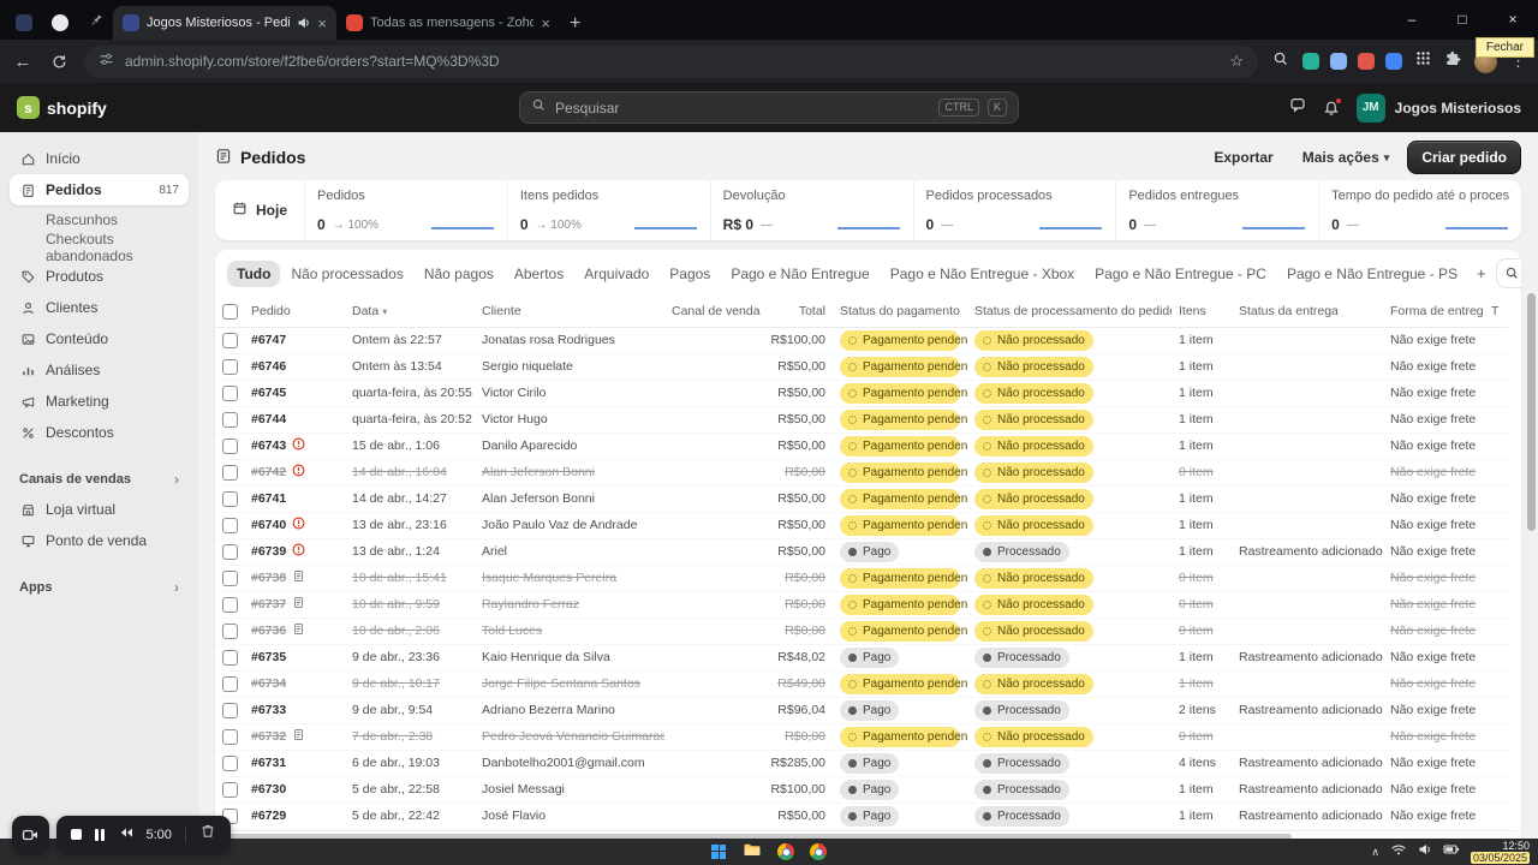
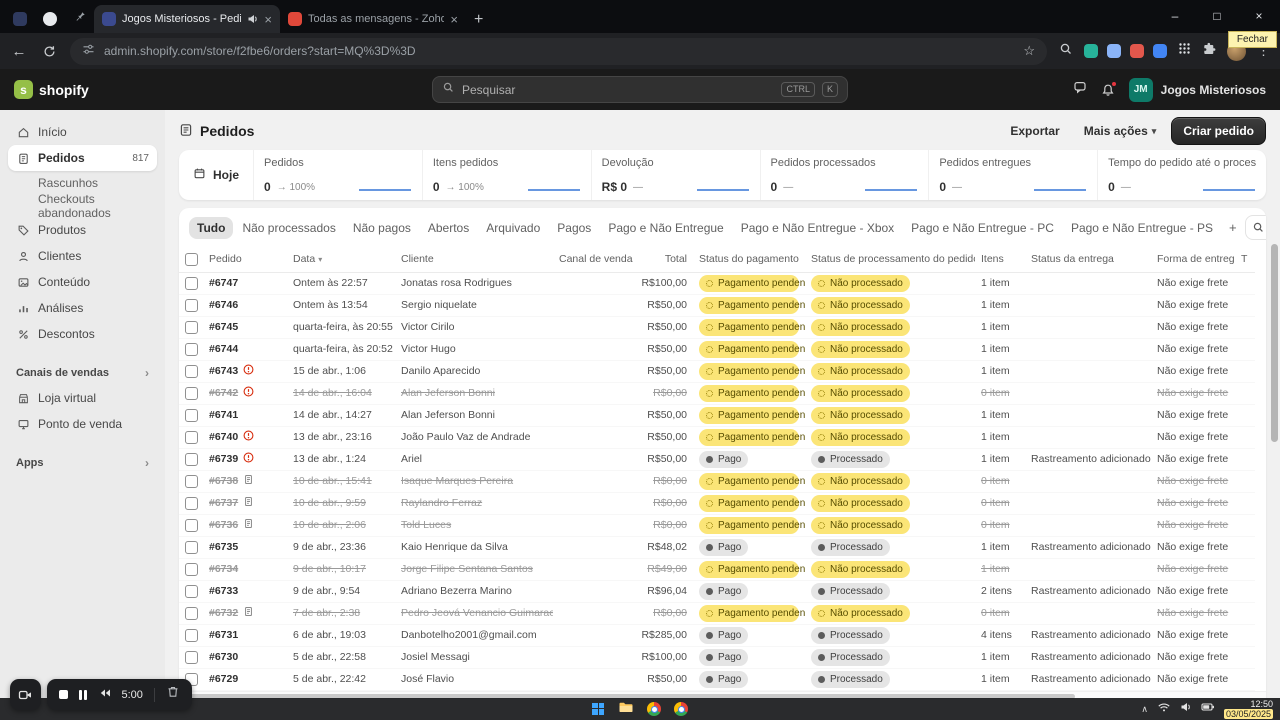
  Jogos Misteriosos - Pedi
  ×
  Todas as mensagens - Zoho
  ×
  +
  –
  □
  ×
  ←
  admin.shopify.com/store/f2fbe6/orders?start=MQ%3D%3D
  ☆
  ⋮
  s
  shopify
  Pesquisar
  CTRL
  K
  JM
  Jogos Misteriosos
  Início
  Pedidos
  817
  Rascunhos
  Checkouts abandonados
  Produtos
  Clientes
  Conteúdo
  Análises
- Marketing
  Descontos
  Canais de vendas
  ›
  Loja virtual
  Ponto de venda
  Apps
  ›
  Pedidos
  Exportar
  Mais ações
  ▾
  Criar pedido
  Hoje
  Pedidos
  0
  → 100%
  Itens pedidos
  0
  → 100%
  Devolução
  R$ 0
  —
  Pedidos processados
  0
  —
  Pedidos entregues
  0
  —
  Tempo do pedido até o proces
  0
  —
  Tudo
  Não processados
  Não pagos
  Abertos
  Arquivado
  Pagos
  Pago e Não Entregue
  Pago e Não Entregue - Xbox
  Pago e Não Entregue - PC
  Pago e Não Entregue - PS
  +
  	Pedido	Data ▾	Cliente	Canal de venda	Total	Status do pagamento	Status de processamento do pedid	Itens	Status da entrega	Forma de entreg	T
  	#6747	Ontem às 22:57	Jonatas rosa Rodrigues		R$100,00	Pagamento penden	Não processado	1 item		Não exige frete
  	#6746	Ontem às 13:54	Sergio niquelate		R$50,00	Pagamento penden	Não processado	1 item		Não exige frete
  	#6745	quarta-feira, às 20:55	Victor Cirilo		R$50,00	Pagamento penden	Não processado	1 item		Não exige frete
  	#6744	quarta-feira, às 20:52	Victor Hugo		R$50,00	Pagamento penden	Não processado	1 item		Não exige frete
  	#6743	15 de abr., 1:06	Danilo Aparecido		R$50,00	Pagamento penden	Não processado	1 item		Não exige frete
  	#6742	14 de abr., 16:04	Alan Jeferson Bonni		R$0,00	Pagamento penden	Não processado	0 item		Não exige frete
  	#6741	14 de abr., 14:27	Alan Jeferson Bonni		R$50,00	Pagamento penden	Não processado	1 item		Não exige frete
  	#6740	13 de abr., 23:16	João Paulo Vaz de Andrade		R$50,00	Pagamento penden	Não processado	1 item		Não exige frete
  	#6739	13 de abr., 1:24	Ariel		R$50,00	Pago	Processado	1 item	Rastreamento adicionado	Não exige frete
  	#6738	10 de abr., 15:41	Isaque Marques Pereira		R$0,00	Pagamento penden	Não processado	0 item		Não exige frete
  	#6737	10 de abr., 9:59	Raylandro Ferraz		R$0,00	Pagamento penden	Não processado	0 item		Não exige frete
  	#6736	10 de abr., 2:06	Told Luces		R$0,00	Pagamento penden	Não processado	0 item		Não exige frete
  	#6735	9 de abr., 23:36	Kaio Henrique da Silva		R$48,02	Pago	Processado	1 item	Rastreamento adicionado	Não exige frete
  	#6734	9 de abr., 10:17	Jorge Filipe Sentana Santos		R$49,00	Pagamento penden	Não processado	1 item		Não exige frete
  	#6733	9 de abr., 9:54	Adriano Bezerra Marino		R$96,04	Pago	Processado	2 itens	Rastreamento adicionado	Não exige frete
  	#6732	7 de abr., 2:38	Pedro Jeová Venancio Guimarae		R$0,00	Pagamento penden	Não processado	0 item		Não exige frete
  	#6731	6 de abr., 19:03	Danbotelho2001@gmail.com		R$285,00	Pago	Processado	4 itens	Rastreamento adicionado	Não exige frete
  	#6730	5 de abr., 22:58	Josiel Messagi		R$100,00	Pago	Processado	1 item	Rastreamento adicionado	Não exige frete
  	#6729	5 de abr., 22:42	José Flavio		R$50,00	Pago	Processado	1 item	Rastreamento adicionado	Não exige frete
  5:00
  ∧
  12:50
  03/05/2025
  Fechar
